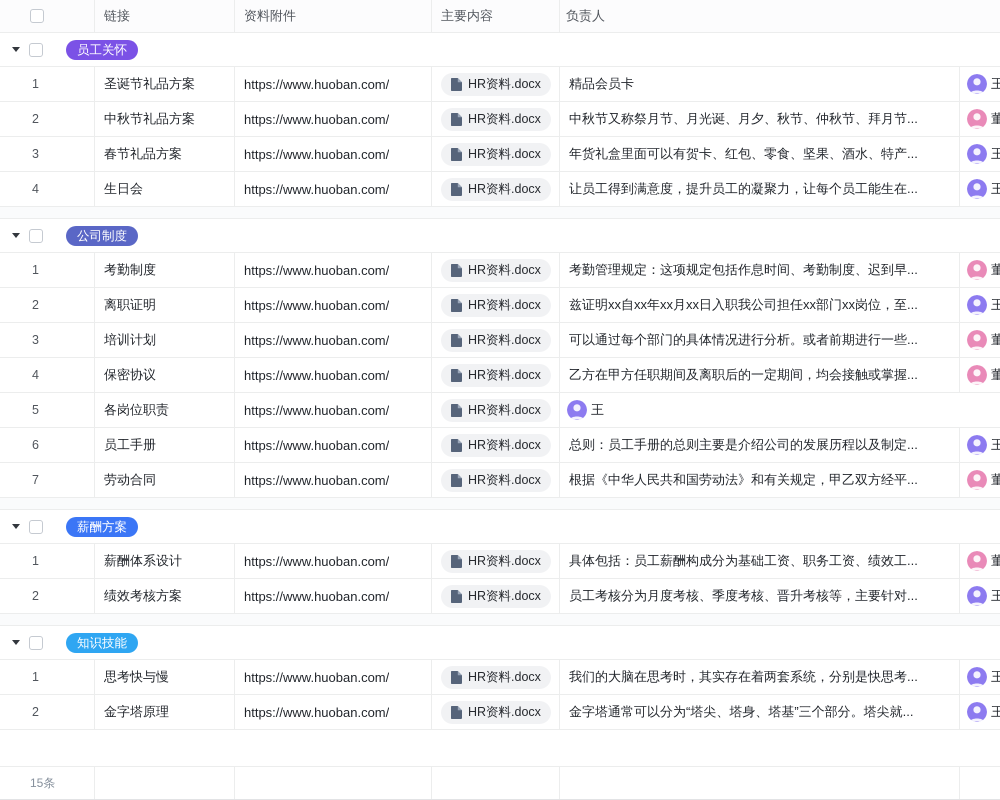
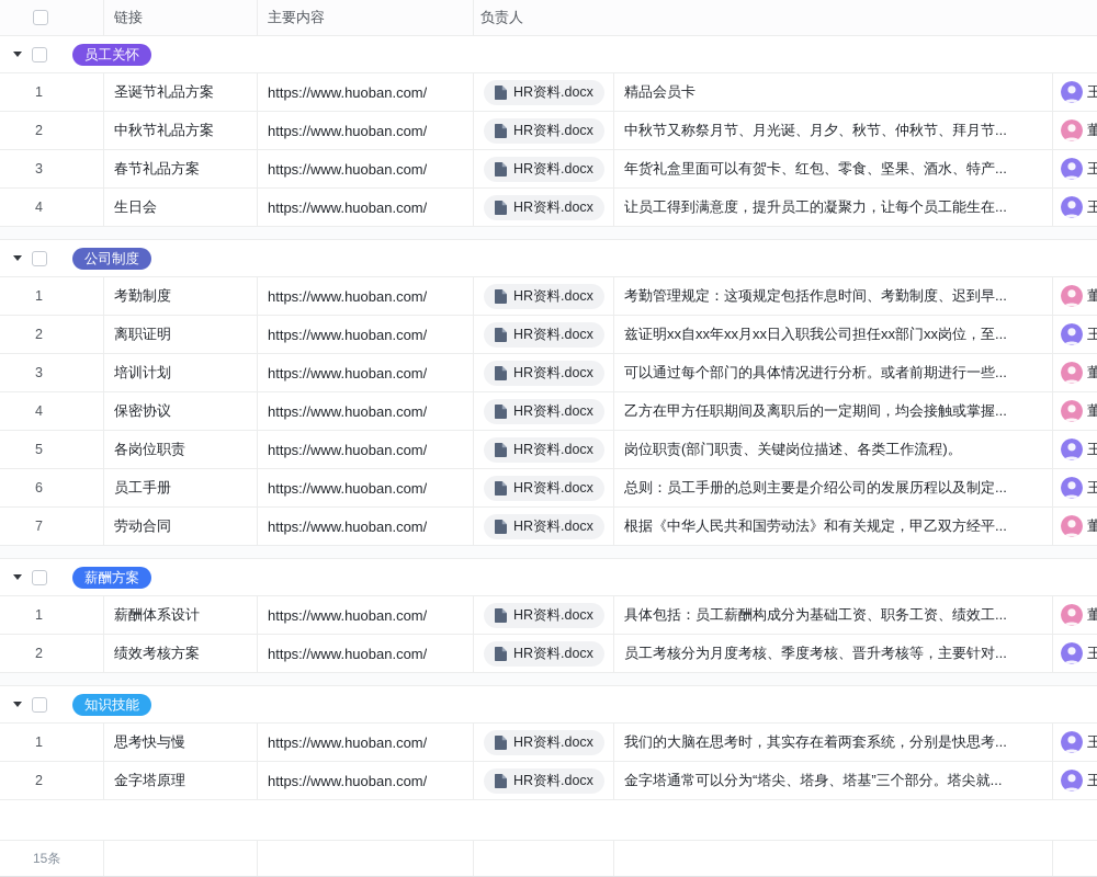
  链接
- 资料附件
  主要内容
  负责人
  员工关怀
  1
  圣诞节礼品方案
  https://www.huoban.com/
  HR资料.docx
  精品会员卡
  王
  2
  中秋节礼品方案
  https://www.huoban.com/
  HR资料.docx
  中秋节又称祭月节、月光诞、月夕、秋节、仲秋节、拜月节...
  董
  3
  春节礼品方案
  https://www.huoban.com/
  HR资料.docx
  年货礼盒里面可以有贺卡、红包、零食、坚果、酒水、特产...
  王
  4
  生日会
  https://www.huoban.com/
  HR资料.docx
  让员工得到满意度，提升员工的凝聚力，让每个员工能生在...
  王
  公司制度
  1
  考勤制度
  https://www.huoban.com/
  HR资料.docx
  考勤管理规定：这项规定包括作息时间、考勤制度、迟到早...
  董
  2
  离职证明
  https://www.huoban.com/
  HR资料.docx
  兹证明xx自xx年xx月xx日入职我公司担任xx部门xx岗位，至...
  王
  3
  培训计划
  https://www.huoban.com/
  HR资料.docx
  可以通过每个部门的具体情况进行分析。或者前期进行一些...
  董
  4
  保密协议
  https://www.huoban.com/
  HR资料.docx
  乙方在甲方任职期间及离职后的一定期间，均会接触或掌握...
  董
  5
  各岗位职责
  https://www.huoban.com/
  HR资料.docx
+ 岗位职责(部门职责、关键岗位描述、各类工作流程)。
  王
  6
  员工手册
  https://www.huoban.com/
  HR资料.docx
  总则：员工手册的总则主要是介绍公司的发展历程以及制定...
  王
  7
  劳动合同
  https://www.huoban.com/
  HR资料.docx
  根据《中华人民共和国劳动法》和有关规定，甲乙双方经平...
  董
  薪酬方案
  1
  薪酬体系设计
  https://www.huoban.com/
  HR资料.docx
  具体包括：员工薪酬构成分为基础工资、职务工资、绩效工...
  董
  2
  绩效考核方案
  https://www.huoban.com/
  HR资料.docx
  员工考核分为月度考核、季度考核、晋升考核等，主要针对...
  王
  知识技能
  1
  思考快与慢
  https://www.huoban.com/
  HR资料.docx
  我们的大脑在思考时，其实存在着两套系统，分别是快思考...
  王
  2
  金字塔原理
  https://www.huoban.com/
  HR资料.docx
  金字塔通常可以分为“塔尖、塔身、塔基”三个部分。塔尖就...
  王
  15条
